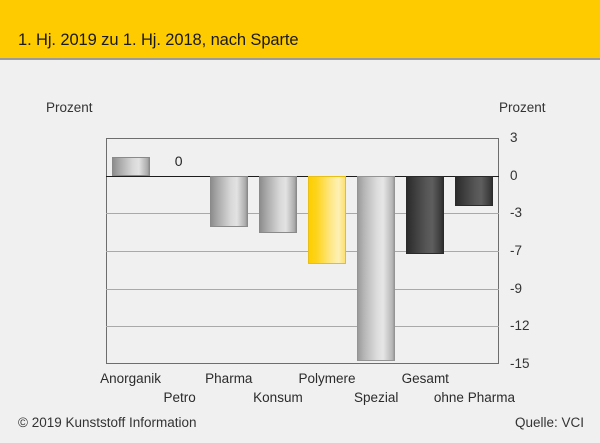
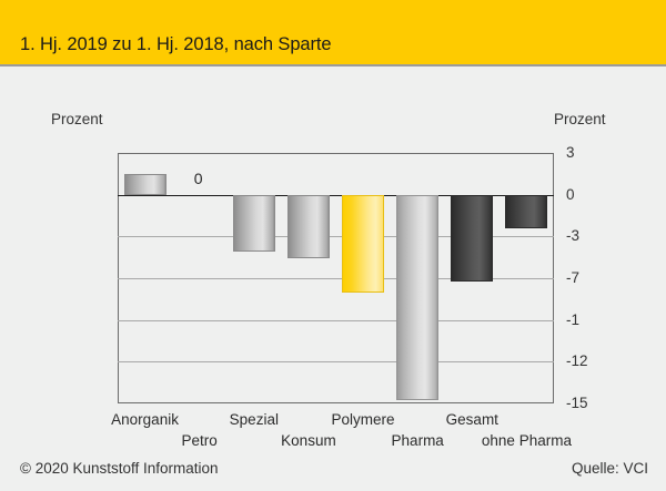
  1. Hj. 2019 zu 1. Hj. 2018, nach Sparte
  Prozent
  Prozent
  0
  3
  0
  -3
  -7
- -9
+ -1
  -12
  -15
  Anorganik
  Petro
- Pharma
+ Spezial
  Konsum
  Polymere
- Spezial
+ Pharma
  Gesamt
  ohne Pharma
- © 2019 Kunststoff Information
+ © 2020 Kunststoff Information
  Quelle: VCI
